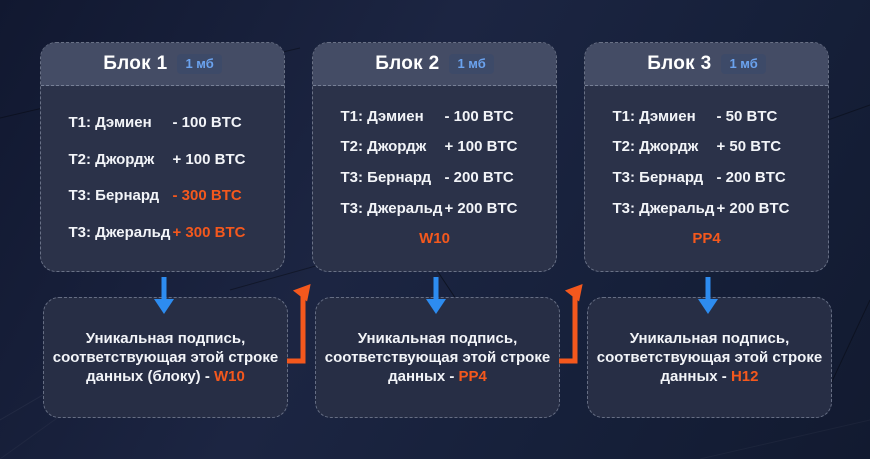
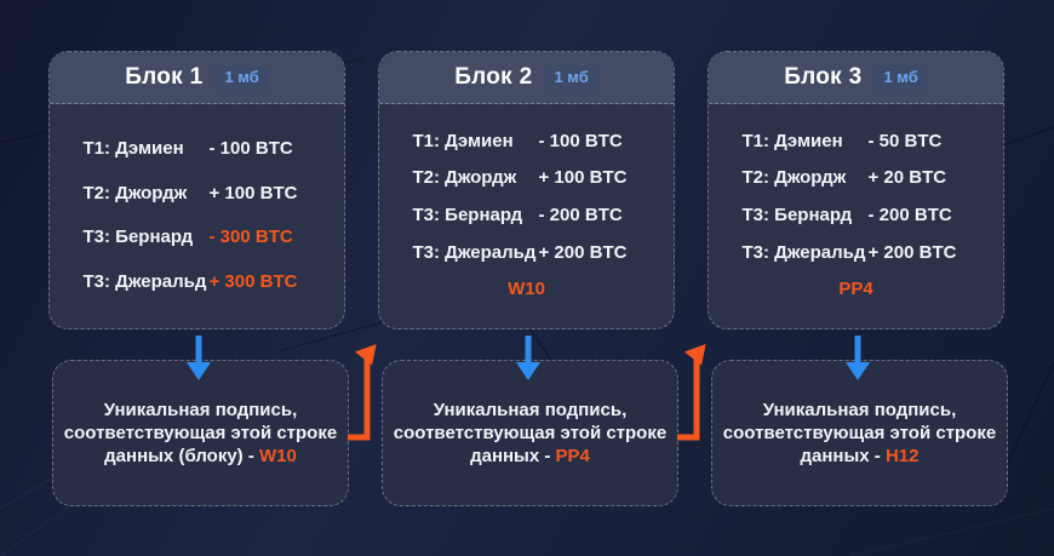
  Блок 1
  1 мб
  T1: Дэмиен
  - 100 BTC
  T2: Джордж
  + 100 BTC
  T3: Бернард
  - 300 BTC
  T3: Джеральд
  + 300 BTC
  Блок 2
  1 мб
  T1: Дэмиен
  - 100 BTC
  T2: Джордж
  + 100 BTC
  T3: Бернард
  - 200 BTC
  T3: Джеральд
  + 200 BTC
  W10
  Блок 3
  1 мб
  T1: Дэмиен
  - 50 BTC
  T2: Джордж
- + 50 BTC
+ + 20 BTC
  T3: Бернард
  - 200 BTC
  T3: Джеральд
  + 200 BTC
  PP4
  Уникальная подпись,
  соответствующая этой строке
  данных (блоку) - W10
  Уникальная подпись,
  соответствующая этой строке
  данных - PP4
  Уникальная подпись,
  соответствующая этой строке
  данных - H12
